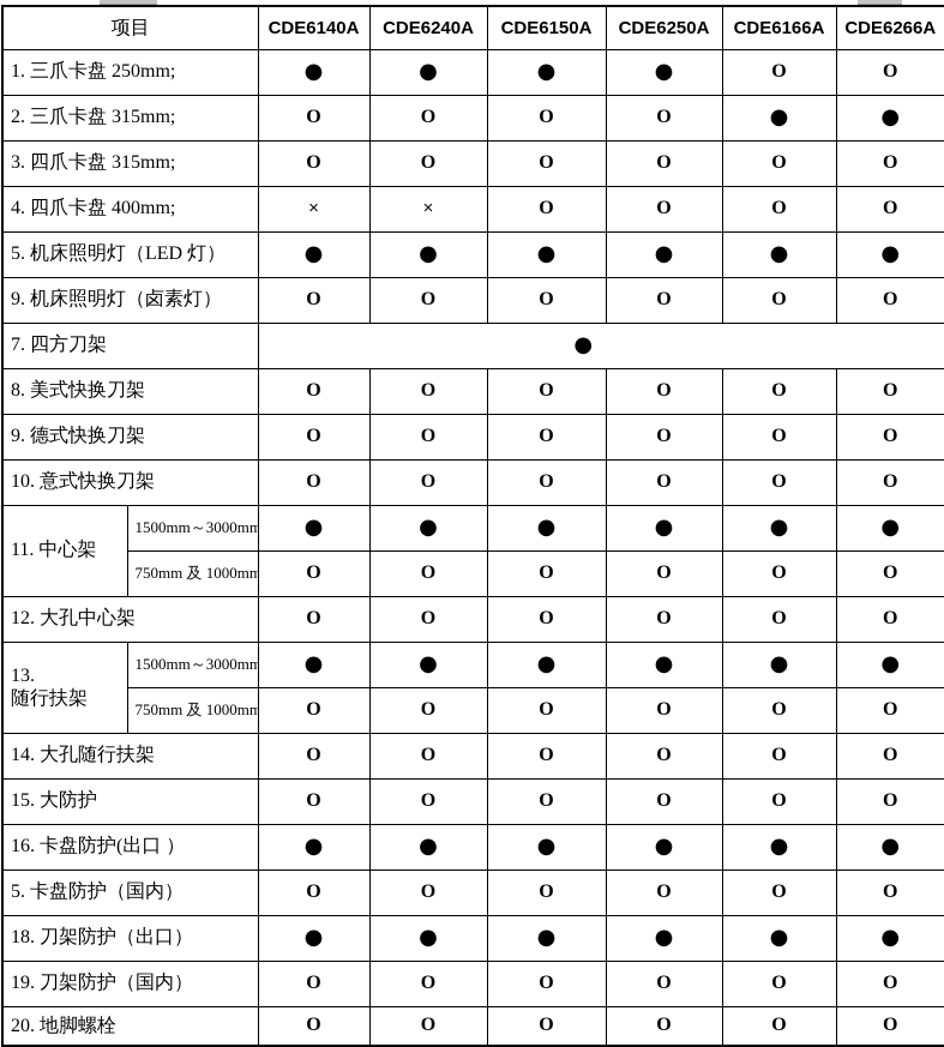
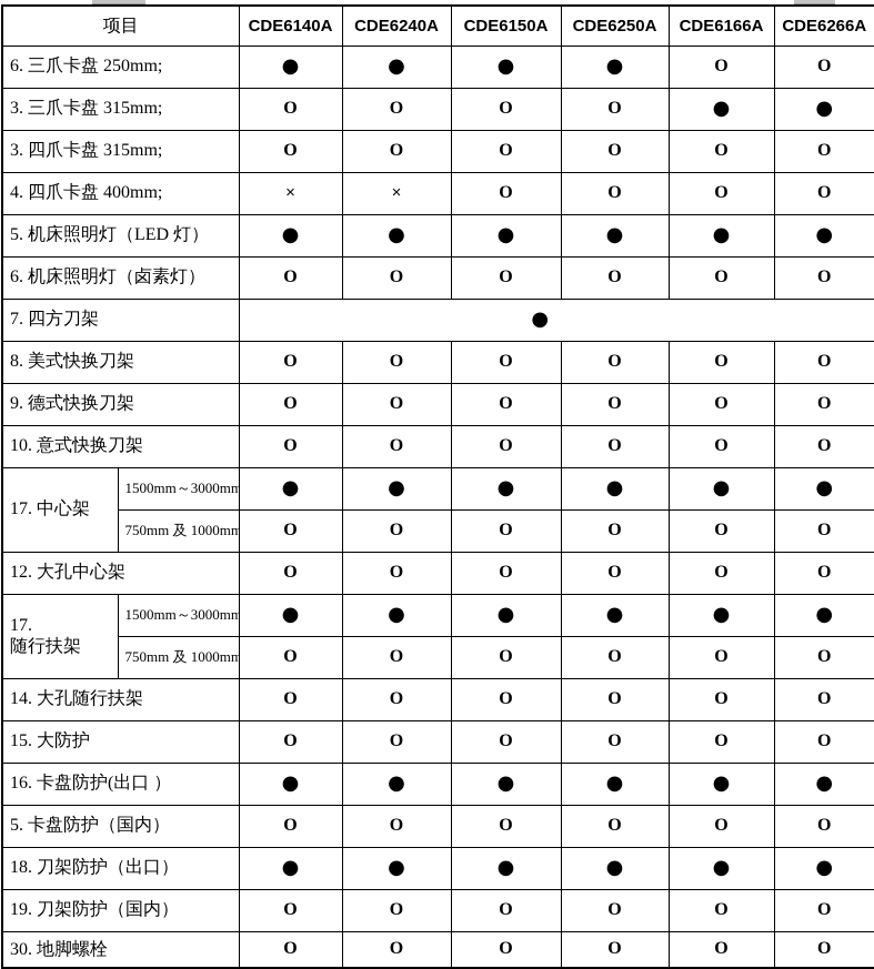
  项目	CDE6140A	CDE6240A	CDE6150A	CDE6250A	CDE6166A	CDE6266A
- 1. 三爪卡盘 250mm;	●	●	●	●	O	O
+ 6. 三爪卡盘 250mm;	●	●	●	●	O	O
- 2. 三爪卡盘 315mm;	O	O	O	O	●	●
+ 3. 三爪卡盘 315mm;	O	O	O	O	●	●
  3. 四爪卡盘 315mm;	O	O	O	O	O	O
  4. 四爪卡盘 400mm;	×	×	O	O	O	O
  5. 机床照明灯（LED 灯）	●	●	●	●	●	●
- 9. 机床照明灯（卤素灯）	O	O	O	O	O	O
+ 6. 机床照明灯（卤素灯）	O	O	O	O	O	O
  7. 四方刀架	●
  8. 美式快换刀架	O	O	O	O	O	O
  9. 德式快换刀架	O	O	O	O	O	O
  10. 意式快换刀架	O	O	O	O	O	O
- 11. 中心架	1500mm～3000mm	●	●	●	●	●	●
+ 17. 中心架	1500mm～3000mm	●	●	●	●	●	●
  750mm 及 1000mm	O	O	O	O	O	O
  12. 大孔中心架	O	O	O	O	O	O
- 13. 随行扶架	1500mm～3000mm	●	●	●	●	●	●
+ 17. 随行扶架	1500mm～3000mm	●	●	●	●	●	●
  750mm 及 1000mm	O	O	O	O	O	O
  14. 大孔随行扶架	O	O	O	O	O	O
  15. 大防护	O	O	O	O	O	O
  16. 卡盘防护(出口 ）	●	●	●	●	●	●
  5. 卡盘防护（国内）	O	O	O	O	O	O
  18. 刀架防护（出口）	●	●	●	●	●	●
  19. 刀架防护（国内）	O	O	O	O	O	O
- 20. 地脚螺栓	O	O	O	O	O	O
+ 30. 地脚螺栓	O	O	O	O	O	O
